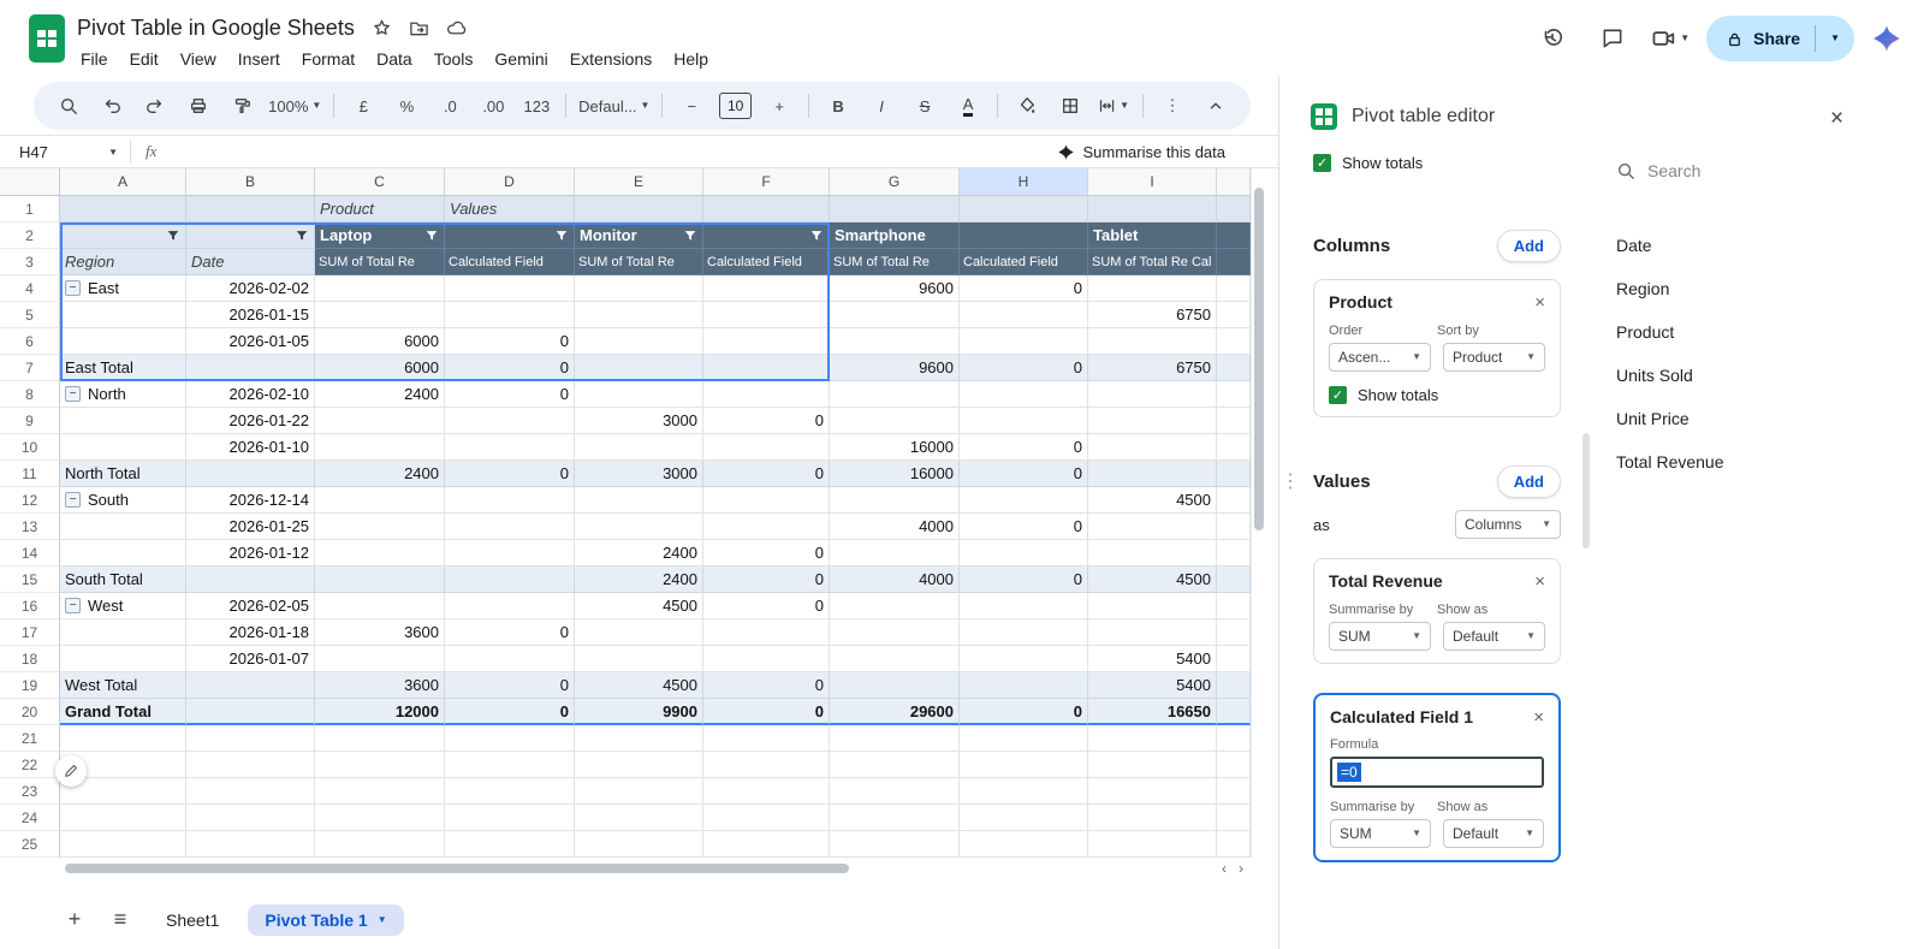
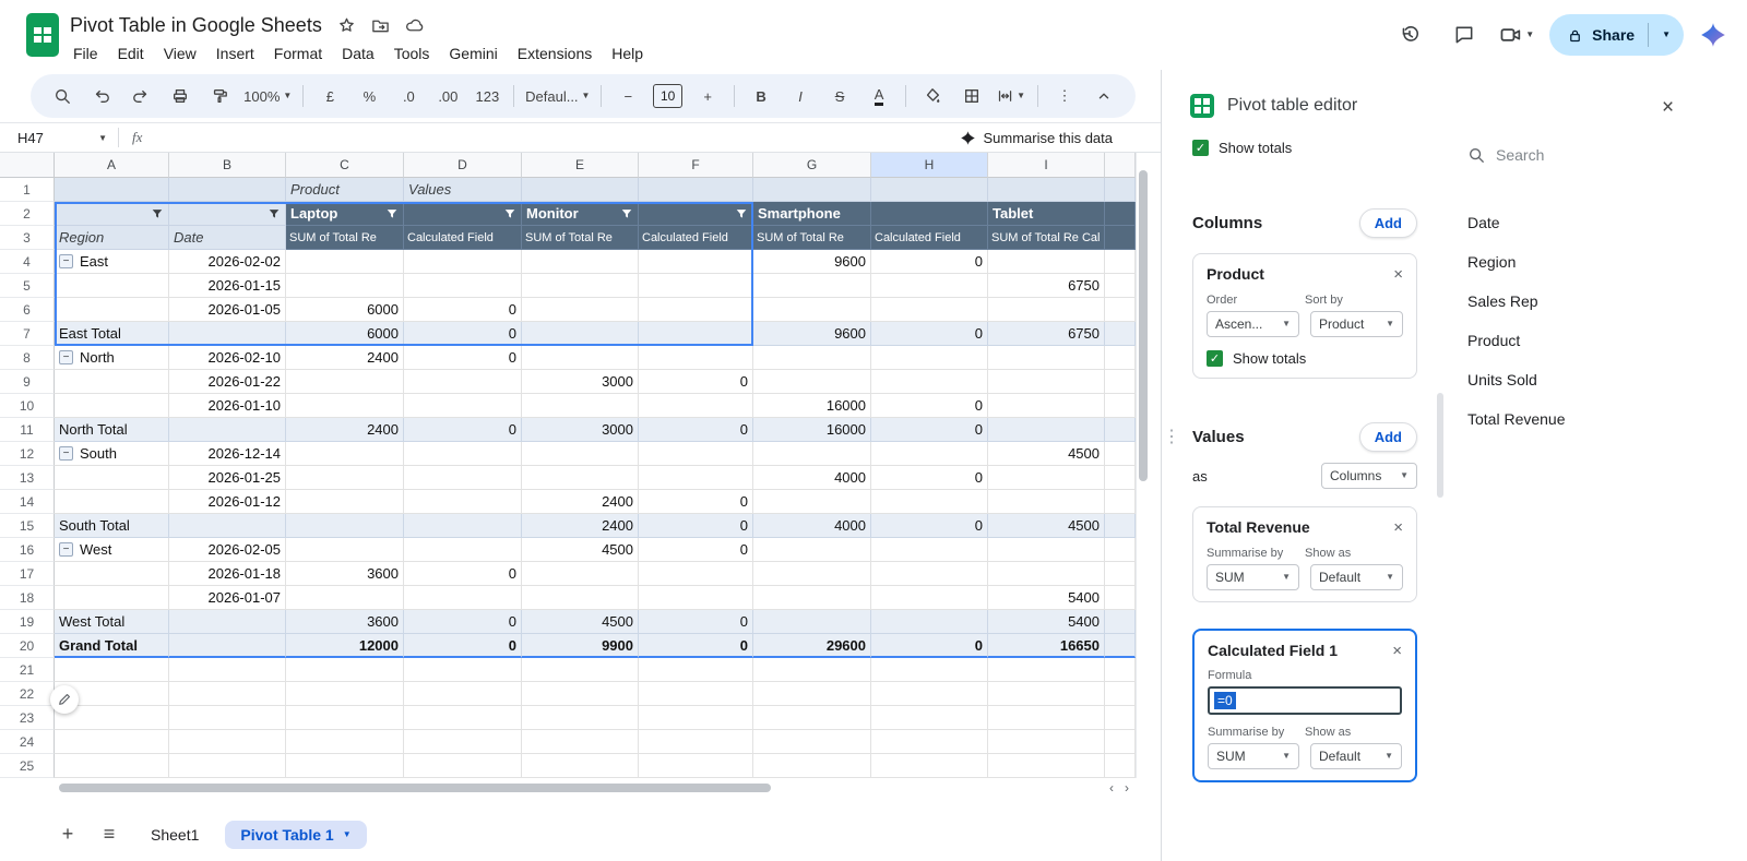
  Pivot Table in Google Sheets
  File
  Edit
  View
  Insert
  Format
  Data
  Tools
  Gemini
  Extensions
  Help
  ▼
  Share
  ▼
  100%
  ▼
  £
  %
  .0
  .00
  123
  Defaul...
  ▼
  −
  10
  +
  B
  I
  S
  A
  ▼
  ⋮
  H47
  ▼
  fx
  Summarise this data
  A
  B
  C
  D
  E
  F
  G
  H
  I
  1
  Product
  Values
  2
  Laptop
  Monitor
  Smartphone
  Tablet
  3
  Region
  Date
  SUM of Total Re
  Calculated Field
  SUM of Total Re
  Calculated Field
  SUM of Total Re
  Calculated Field
  SUM of Total Re Cal
  4
  −
  East
  2026-02-02
  9600
  0
  5
  2026-01-15
  6750
  6
  2026-01-05
  6000
  0
  7
  East Total
  6000
  0
  9600
  0
  6750
  8
  −
  North
  2026-02-10
  2400
  0
  9
  2026-01-22
  3000
  0
  10
  2026-01-10
  16000
  0
  11
  North Total
  2400
  0
  3000
  0
  16000
  0
  12
  −
  South
  2026-12-14
  4500
  13
  2026-01-25
  4000
  0
  14
  2026-01-12
  2400
  0
  15
  South Total
  2400
  0
  4000
  0
  4500
  16
  −
  West
  2026-02-05
  4500
  0
  17
  2026-01-18
  3600
  0
  18
  2026-01-07
  5400
  19
  West Total
  3600
  0
  4500
  0
  5400
  20
  Grand Total
  12000
  0
  9900
  0
  29600
  0
  16650
  21
  22
  23
  24
  25
  ‹
  ›
  +
  ≡
  Sheet1
  Pivot Table 1
  ▼
  Pivot table editor
  ×
  ✓
  Show totals
  Columns
  Add
  Product
  ×
  Order
  Sort by
  Ascen...
  ▼
  Product
  ▼
  ✓
  Show totals
  Values
  Add
  as
  Columns
  ▼
  Total Revenue
  ×
  Summarise by
  Show as
  SUM
  ▼
  Default
  ▼
  Calculated Field 1
  ×
  Formula
  =0
  Summarise by
  Show as
  SUM
  ▼
  Default
  ▼
  ⋮
  Search
  Date
  Region
+ Sales Rep
  Product
  Units Sold
- Unit Price
  Total Revenue
